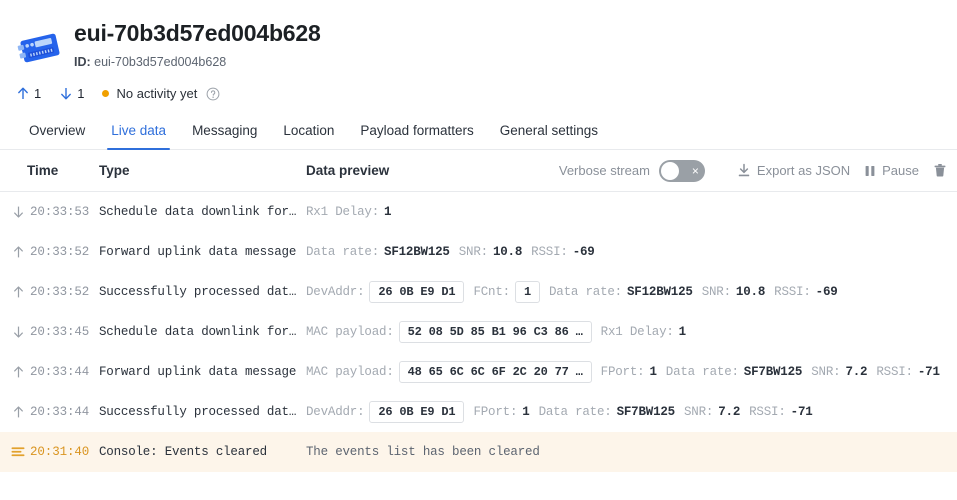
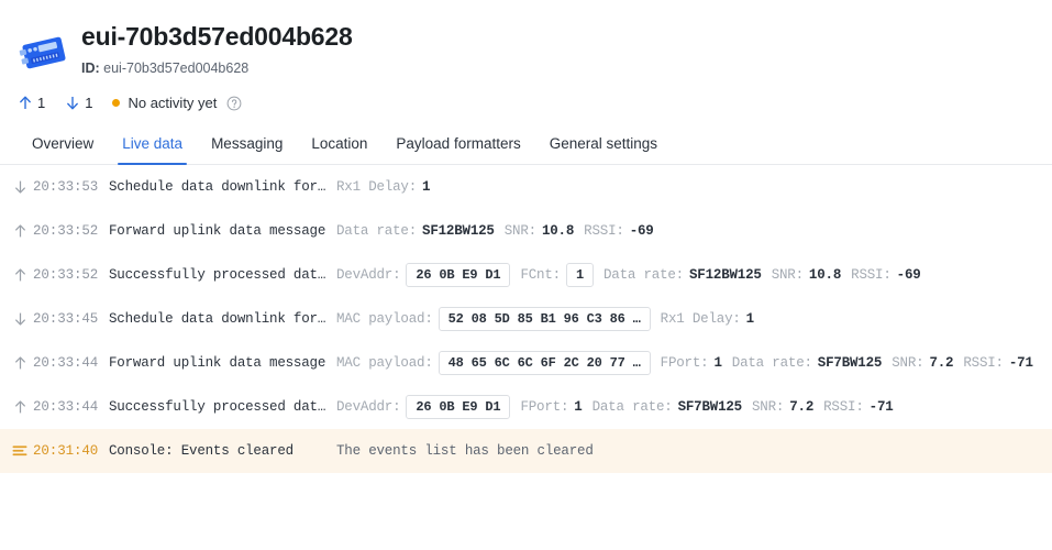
  eui-70b3d57ed004b628
  ID: eui-70b3d57ed004b628
  1
  1
  No activity yet
  Overview
  Live data
  Messaging
  Location
  Payload formatters
  General settings
- Time
- Type
- Data preview
- Verbose stream
- ×
- Export as JSON
- Pause
  20:33:53
  Schedule data downlink for…
  Rx1 Delay:
  1
  20:33:52
  Forward uplink data message
  Data rate:
  SF12BW125
  SNR:
  10.8
  RSSI:
  -69
  20:33:52
  Successfully processed dat…
  DevAddr:
  26 0B E9 D1
  FCnt:
  1
  Data rate:
  SF12BW125
  SNR:
  10.8
  RSSI:
  -69
  20:33:45
  Schedule data downlink for…
  MAC payload:
  52 08 5D 85 B1 96 C3 86 …
  Rx1 Delay:
  1
  20:33:44
  Forward uplink data message
  MAC payload:
  48 65 6C 6C 6F 2C 20 77 …
  FPort:
  1
  Data rate:
  SF7BW125
  SNR:
  7.2
  RSSI:
  -71
  20:33:44
  Successfully processed dat…
  DevAddr:
  26 0B E9 D1
  FPort:
  1
  Data rate:
  SF7BW125
  SNR:
  7.2
  RSSI:
  -71
  20:31:40
  Console: Events cleared
  The events list has been cleared
